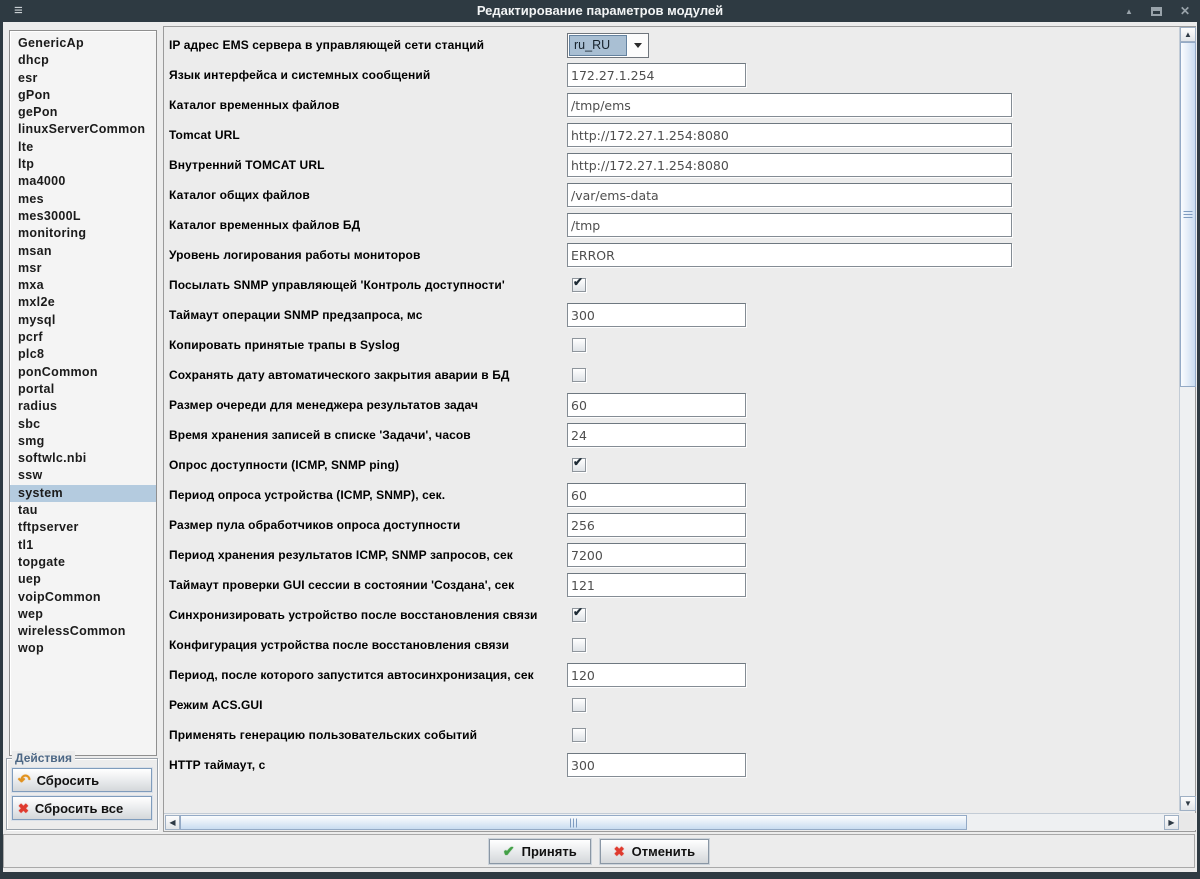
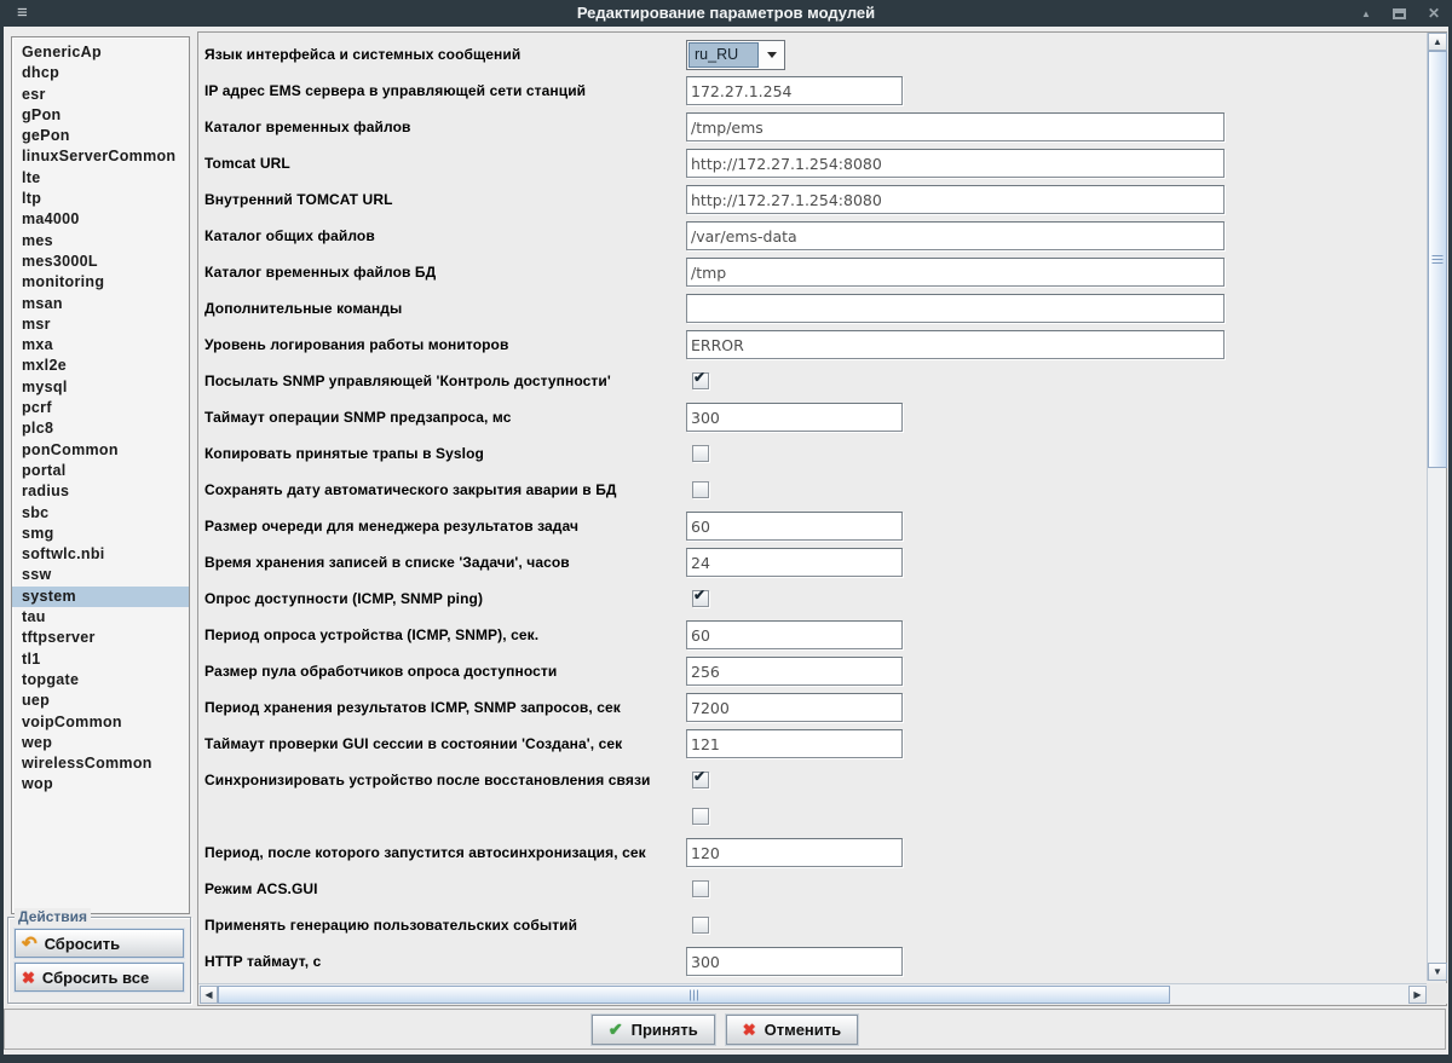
  ≡
  Редактирование параметров модулей
  ▲
  ✕
  GenericAp
  dhcp
  esr
  gPon
  gePon
  linuxServerCommon
  lte
  ltp
  ma4000
  mes
  mes3000L
  monitoring
  msan
  msr
  mxa
  mxl2e
  mysql
  pcrf
  plc8
  ponCommon
  portal
  radius
  sbc
  smg
  softwlc.nbi
  ssw
  system
  tau
  tftpserver
  tl1
  topgate
  uep
  voipCommon
  wep
  wirelessCommon
  wop
  Действия
  ↶
  Сбросить
  ✖
  Сбросить все
- IP адрес EMS сервера в управляющей сети станций
+ Язык интерфейса и системных сообщений
  ru_RU
- Язык интерфейса и системных сообщений
+ IP адрес EMS сервера в управляющей сети станций
  172.27.1.254
  Каталог временных файлов
  /tmp/ems
  Tomcat URL
  http://172.27.1.254:8080
  Внутренний TOMCAT URL
  http://172.27.1.254:8080
  Каталог общих файлов
  /var/ems-data
  Каталог временных файлов БД
  /tmp
+ Дополнительные команды
  Уровень логирования работы мониторов
  ERROR
  Посылать SNMP управляющей 'Контроль доступности'
  ✔
  Таймаут операции SNMP предзапроса, мс
  300
  Копировать принятые трапы в Syslog
  Сохранять дату автоматического закрытия аварии в БД
  Размер очереди для менеджера результатов задач
  60
  Время хранения записей в списке 'Задачи', часов
  24
  Опрос доступности (ICMP, SNMP ping)
  ✔
  Период опроса устройства (ICMP, SNMP), сек.
  60
  Размер пула обработчиков опроса доступности
  256
  Период хранения результатов ICMP, SNMP запросов, сек
  7200
  Таймаут проверки GUI сессии в состоянии 'Создана', сек
  121
  Синхронизировать устройство после восстановления связи
  ✔
- Конфигурация устройства после восстановления связи
  Период, после которого запустится автосинхронизация, сек
  120
  Режим ACS.GUI
  Применять генерацию пользовательских событий
  HTTP таймаут, с
  300
  ▲
  ▼
  ◀
  ▶
  ✔
  Принять
  ✖
  Отменить
